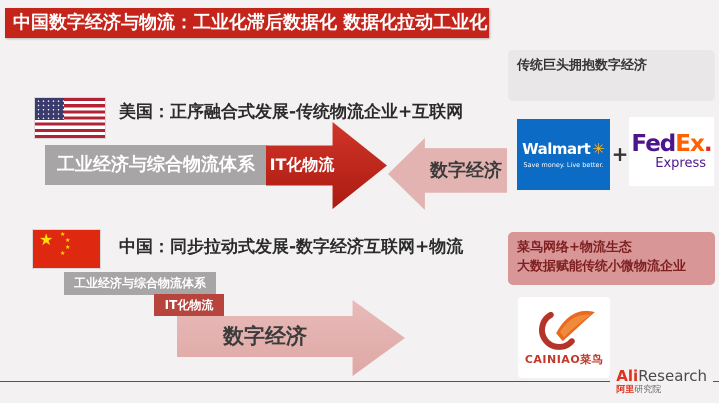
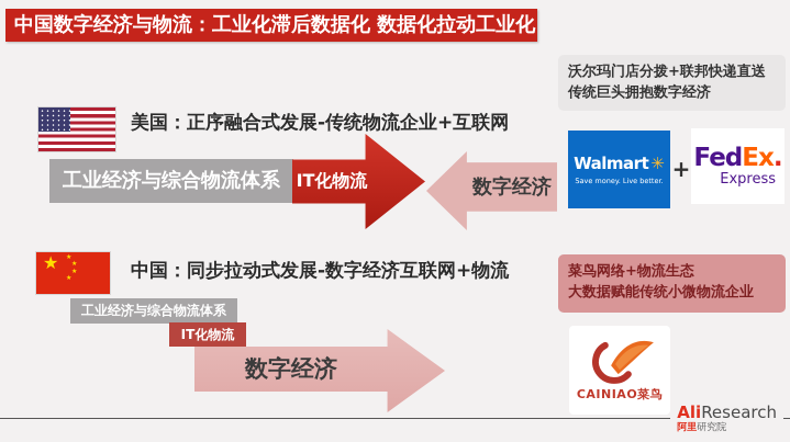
  中国数字经济与物流：工业化滞后数据化 数据化拉动工业化
  美国：正序融合式发展-传统物流企业+互联网
  工业经济与综合物流体系
  IT化物流
  数字经济
+ 沃尔玛门店分拨+联邦快递直送
  传统巨头拥抱数字经济
  Walmart
  ✳
  Save money. Live better.
  +
  FedEx.
  Express
  ★
  中国：同步拉动式发展-数字经济互联网+物流
  工业经济与综合物流体系
  IT化物流
  数字经济
  菜鸟网络+物流生态
  大数据赋能传统小微物流企业
  CAINIAO菜鸟
  AliResearch
  阿里研究院
